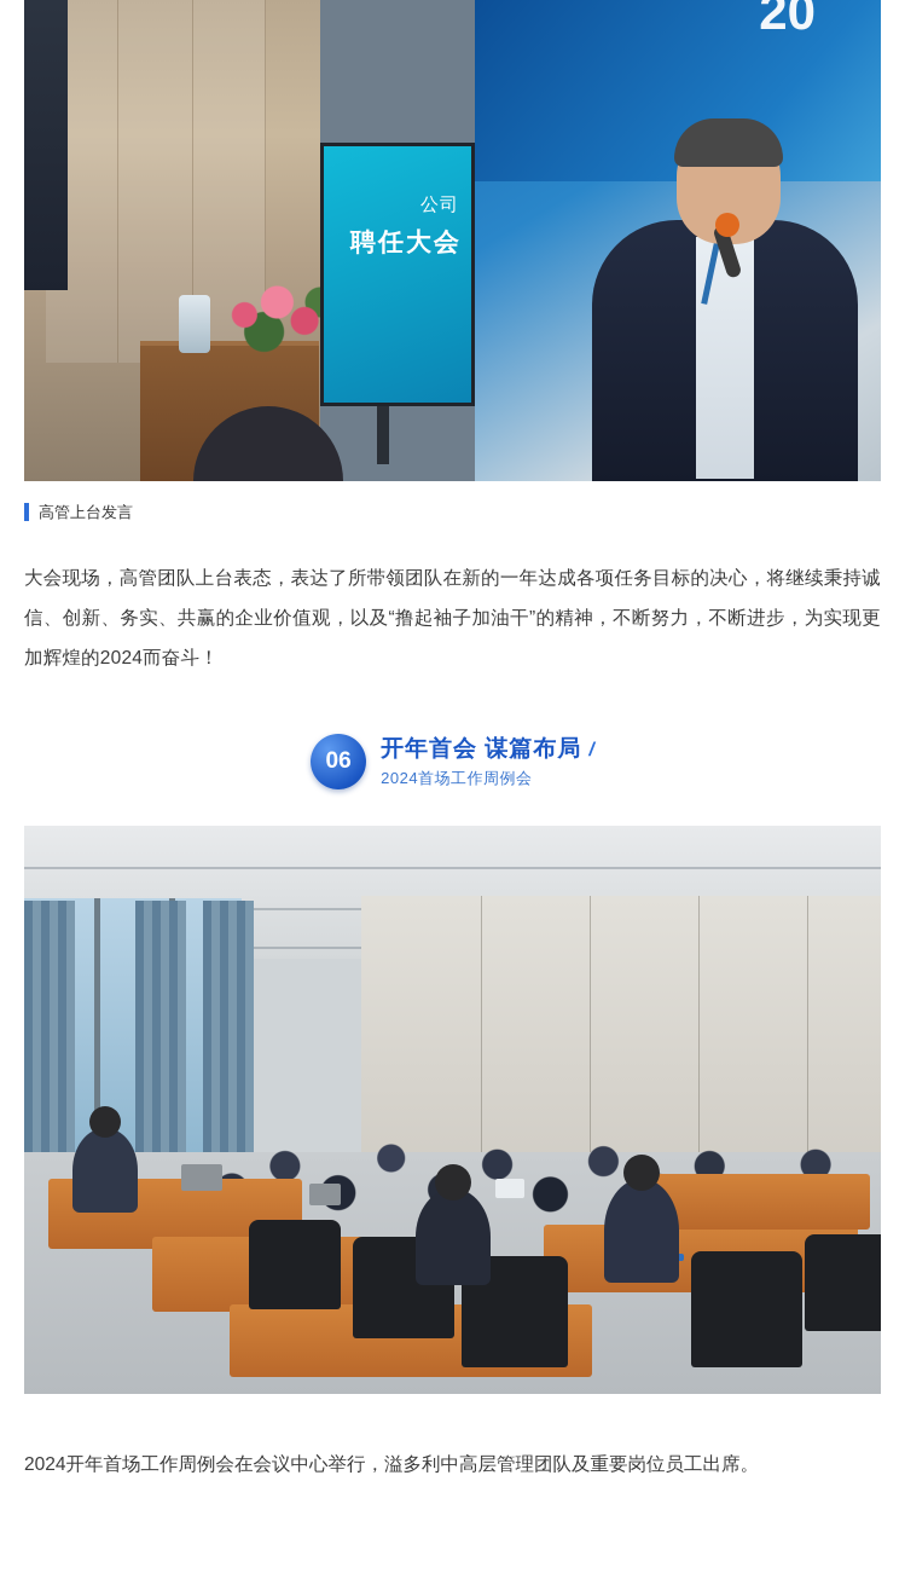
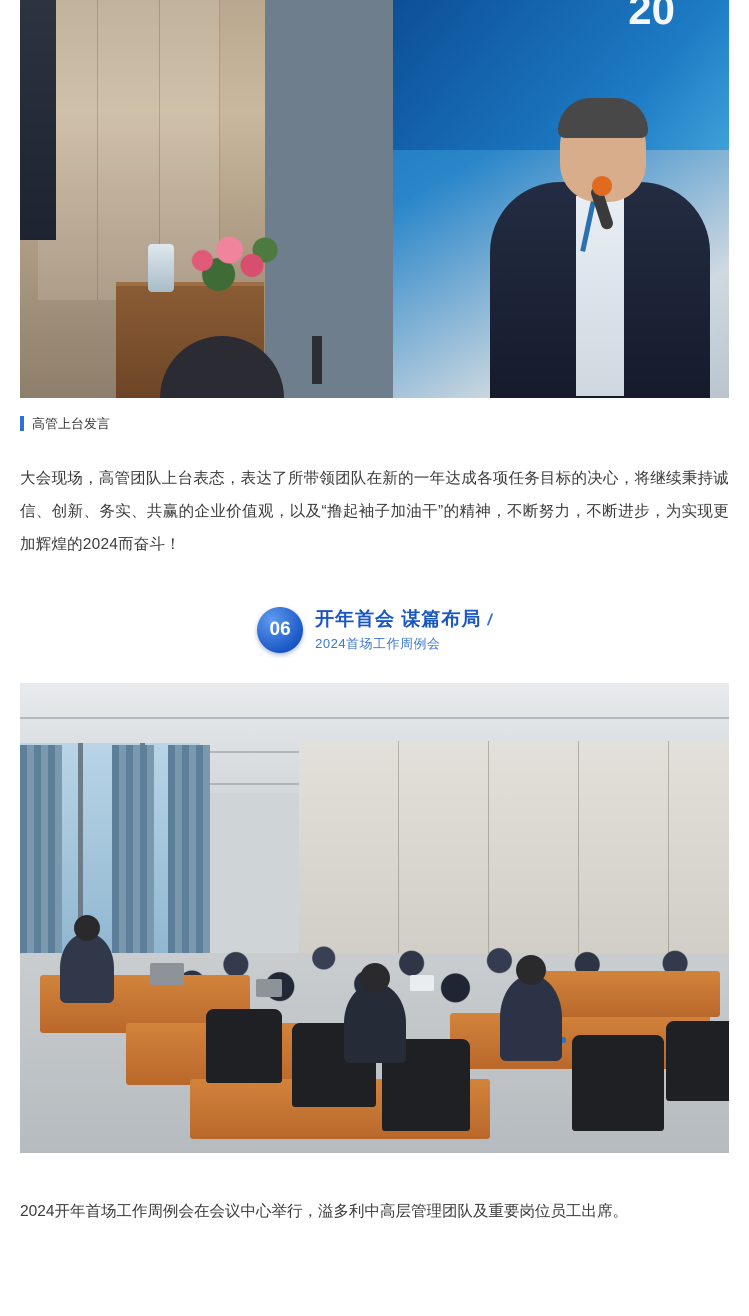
- 公司
- 聘任大会
  20
  高管上台发言
  大会现场，高管团队上台表态，表达了所带领团队在新的一年达成各项任务目标的决心，将继续秉持诚信、创新、务实、共赢的企业价值观，以及“撸起袖子加油干”的精神，不断努力，不断进步，为实现更加辉煌的2024而奋斗！
  06
  开年首会 谋篇布局 /
  2024首场工作周例会
  2024开年首场工作周例会在会议中心举行，溢多利中高层管理团队及重要岗位员工出席。
